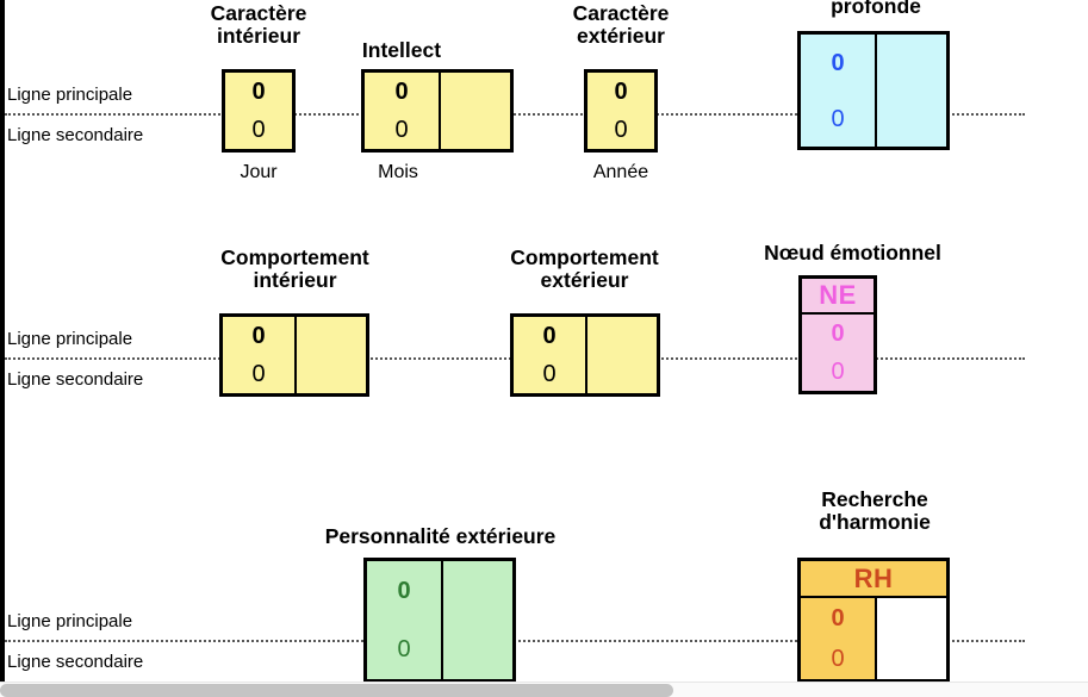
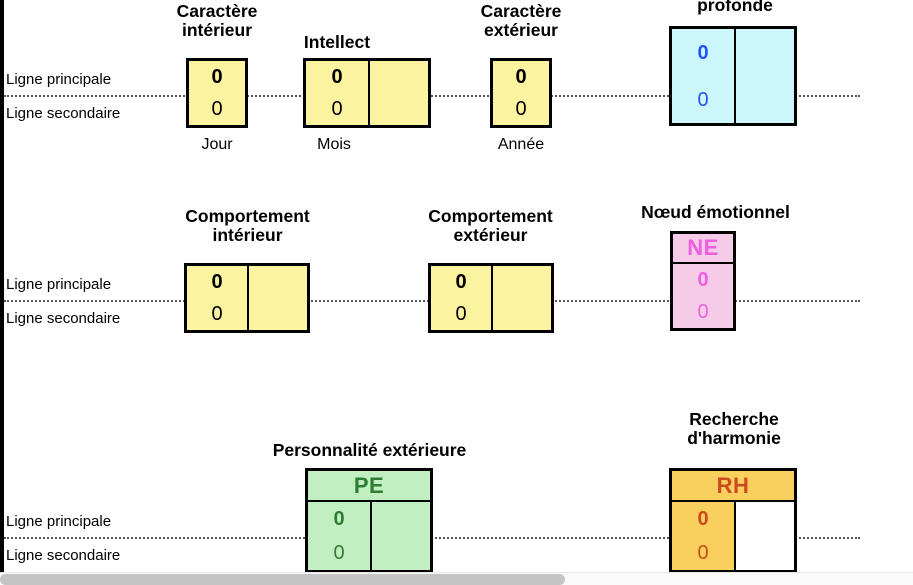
  Ligne principale
  Ligne secondaire
  Caractère
  intérieur
  0
  0
  Jour
  Intellect
  0
  0
  Mois
  Caractère
  extérieur
  0
  0
  Année
  profonde
  0
  0
  Ligne principale
  Ligne secondaire
  Comportement
  intérieur
  0
  0
  Comportement
  extérieur
  0
  0
  Nœud émotionnel
  NE
  0
  0
  Ligne principale
  Ligne secondaire
  Personnalité extérieure
+ PE
  0
  0
  Recherche
  d'harmonie
  RH
  0
  0
